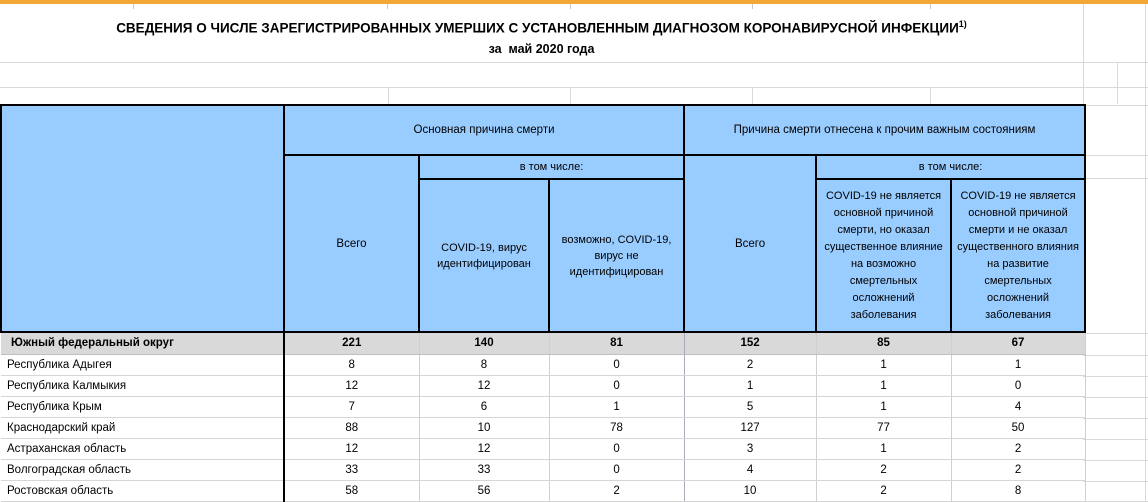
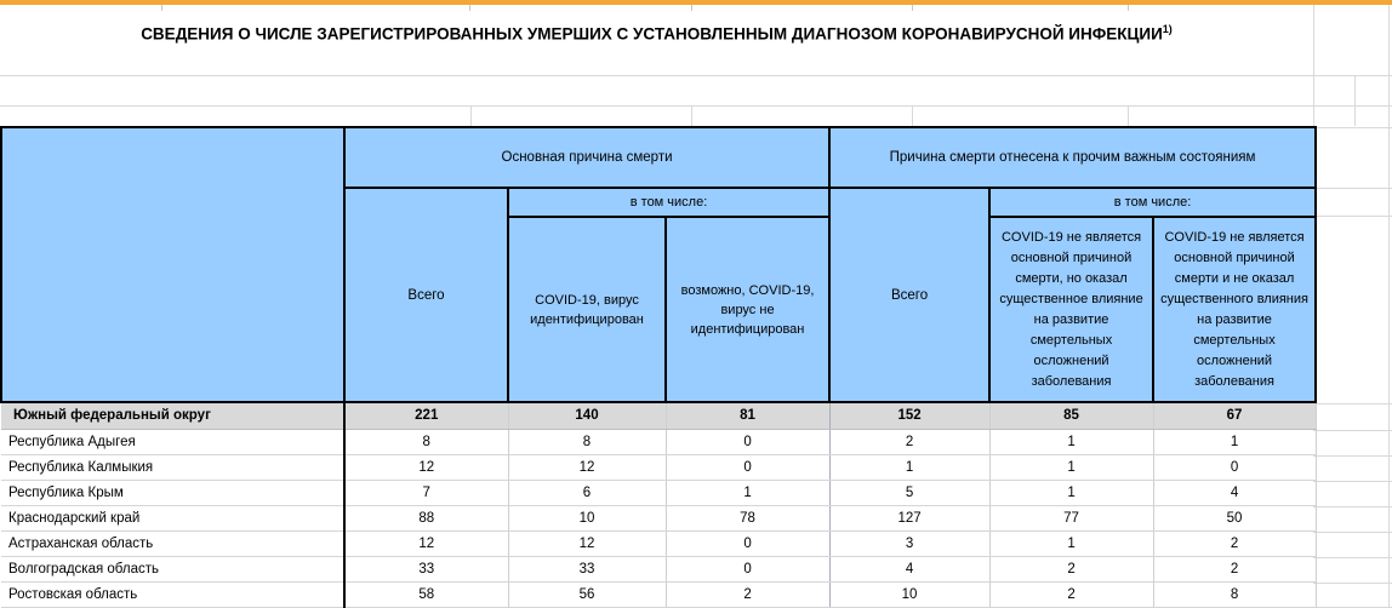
  СВЕДЕНИЯ О ЧИСЛЕ ЗАРЕГИСТРИРОВАННЫХ УМЕРШИХ С УСТАНОВЛЕННЫМ ДИАГНОЗОМ КОРОНАВИРУСНОЙ ИНФЕКЦИИ1)
- за май 2020 года
  	Основная причина смерти	Причина смерти отнесена к прочим важным состояниям
  Всего	в том числе:	Всего	в том числе:
- COVID-19, вирус идентифицирован	возможно, COVID-19, вирус не идентифицирован	COVID-19 не является основной причиной смерти, но оказал существенное влияние на возможно смертельных осложнений заболевания	COVID-19 не является основной причиной смерти и не оказал существенного влияния на развитие смертельных осложнений заболевания
+ COVID-19, вирус идентифицирован	возможно, COVID-19, вирус не идентифицирован	COVID-19 не является основной причиной смерти, но оказал существенное влияние на развитие смертельных осложнений заболевания	COVID-19 не является основной причиной смерти и не оказал существенного влияния на развитие смертельных осложнений заболевания
  Южный федеральный округ	221	140	81	152	85	67
  Республика Адыгея	8	8	0	2	1	1
  Республика Калмыкия	12	12	0	1	1	0
  Республика Крым	7	6	1	5	1	4
  Краснодарский край	88	10	78	127	77	50
  Астраханская область	12	12	0	3	1	2
  Волгоградская область	33	33	0	4	2	2
  Ростовская область	58	56	2	10	2	8
